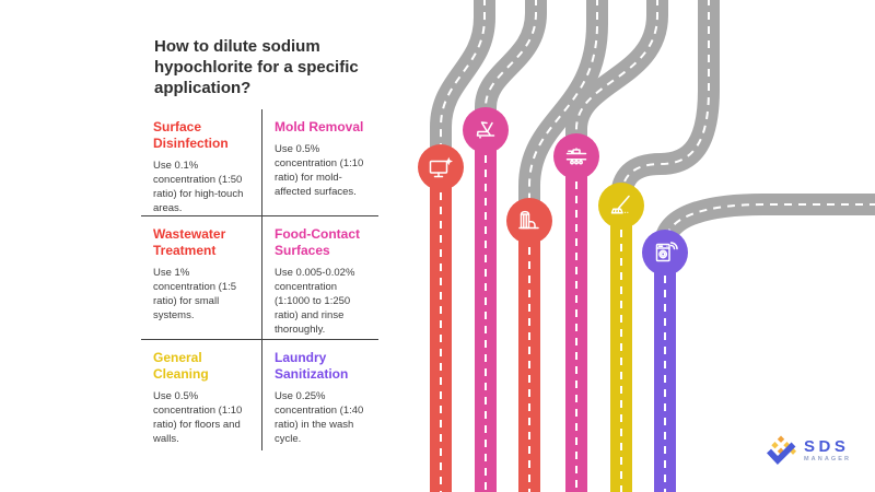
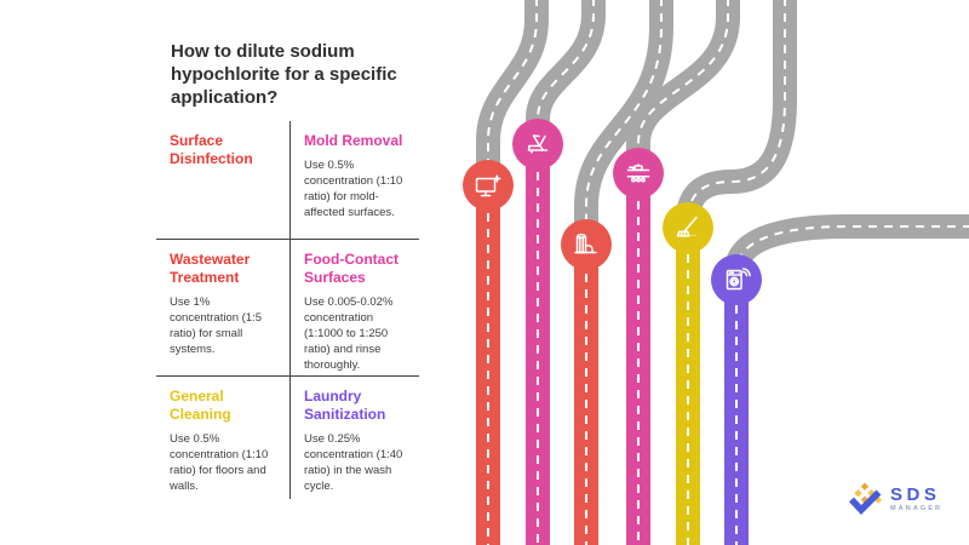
  How to dilute sodium hypochlorite for a specific application?
  Surface Disinfection
- Use 0.1% concentration (1:50 ratio) for high-touch areas.
  Mold Removal
  Use 0.5% concentration (1:10 ratio) for mold-affected surfaces.
  Wastewater Treatment
  Use 1% concentration (1:5 ratio) for small systems.
  Food-Contact Surfaces
  Use 0.005-0.02% concentration (1:1000 to 1:250 ratio) and rinse thoroughly.
  General Cleaning
  Use 0.5% concentration (1:10 ratio) for floors and walls.
  Laundry Sanitization
  Use 0.25% concentration (1:40 ratio) in the wash cycle.
  SDS
